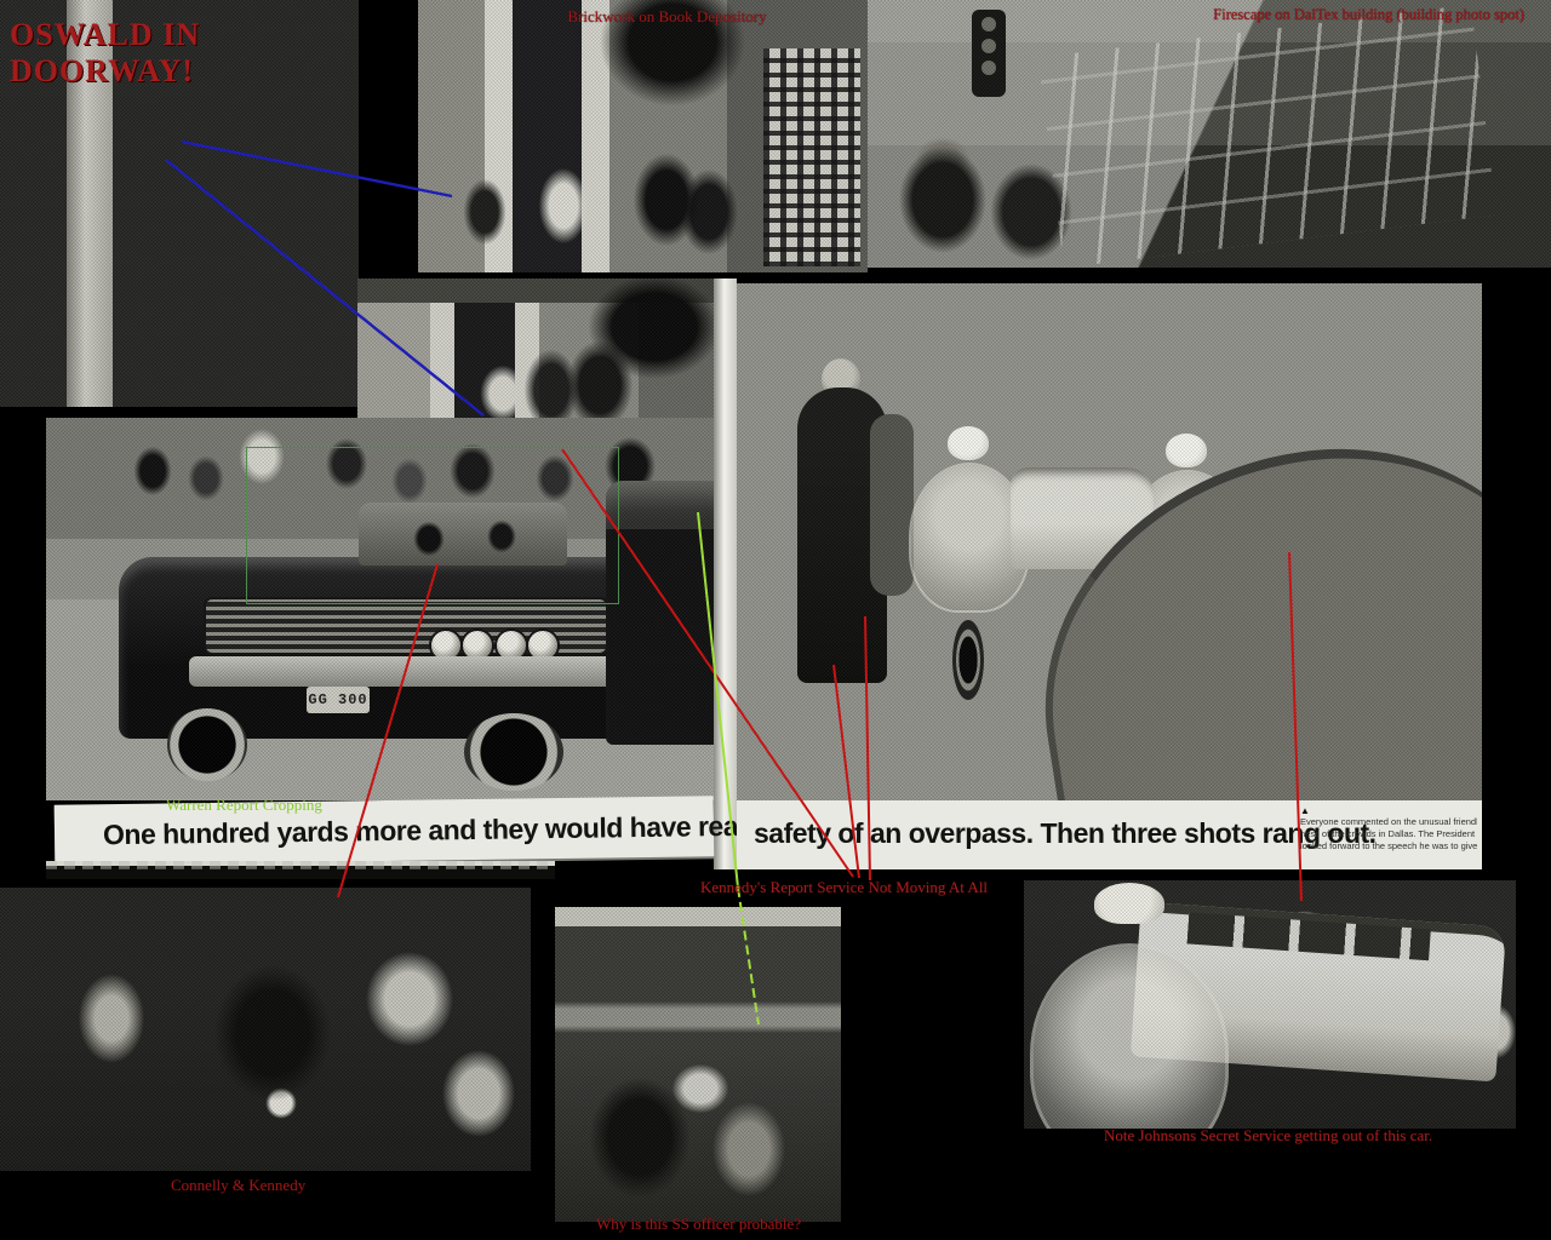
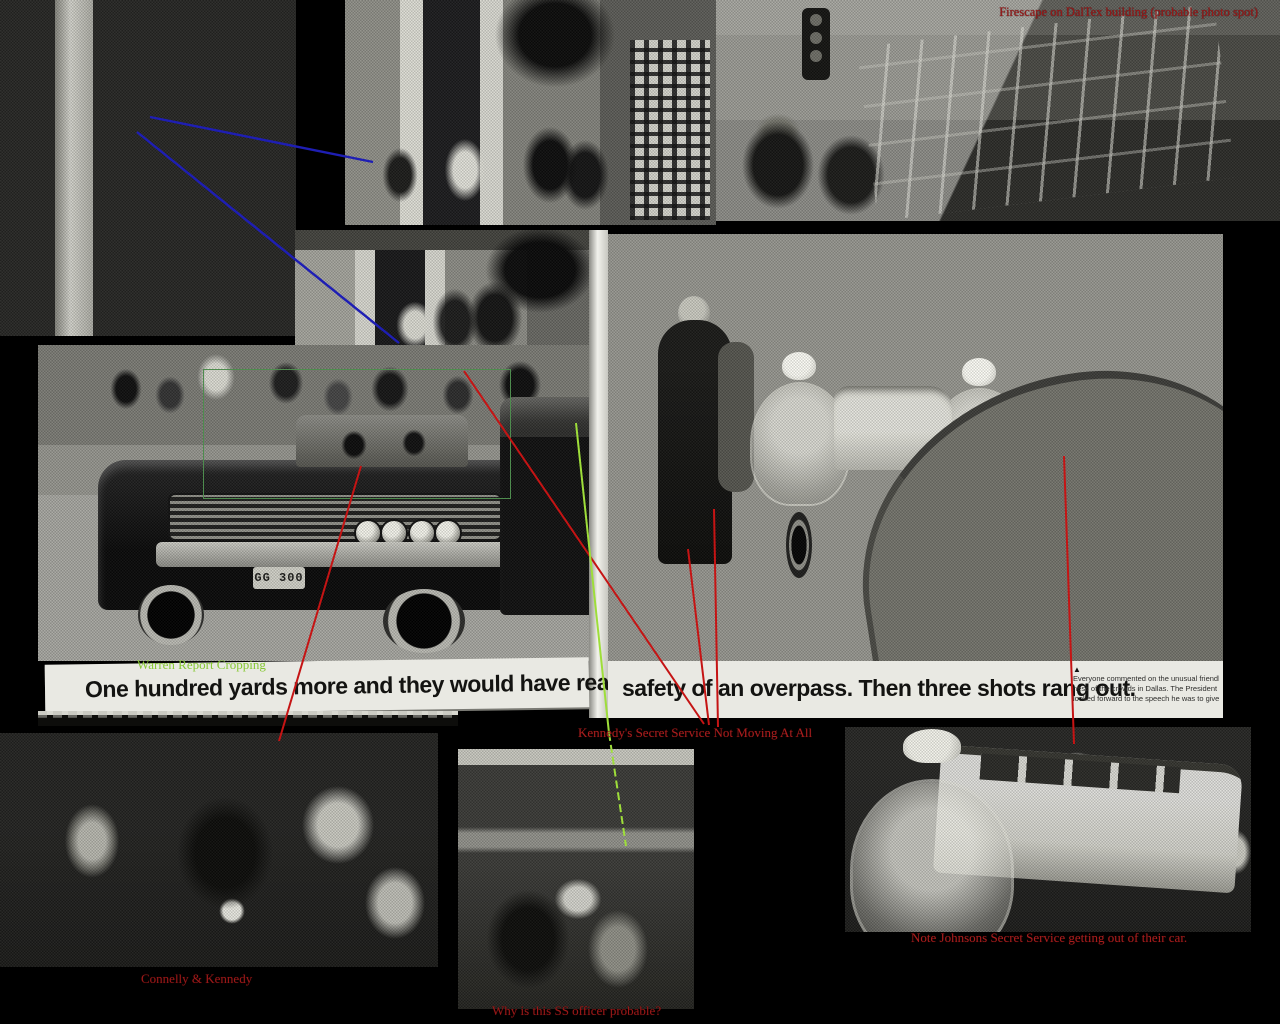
- OSWALD IN DOORWAY!
- Brickwork on Book Depository
- Firescape on DalTex building (building photo spot)
+ Firescape on DalTex building (probable photo spot)
  One hundred yards more and they would have re
  safet of an overpass. Then three shots rang out.
  ▲
  Everyone commented on the unusual friendl
  ness of the crowds in Dallas. The President
  looked forward to the speech he was to give
  Warren Report Cropping
  Connelly & Kennedy
  Why is this SS officer probable?
- Note Johnsons Secret Service getting out of this car.
+ Note Johnsons Secret Service getting out of their car.
- Kennedy's Report Service Not Moving At All
+ Kennedy's Secret Service Not Moving At All
